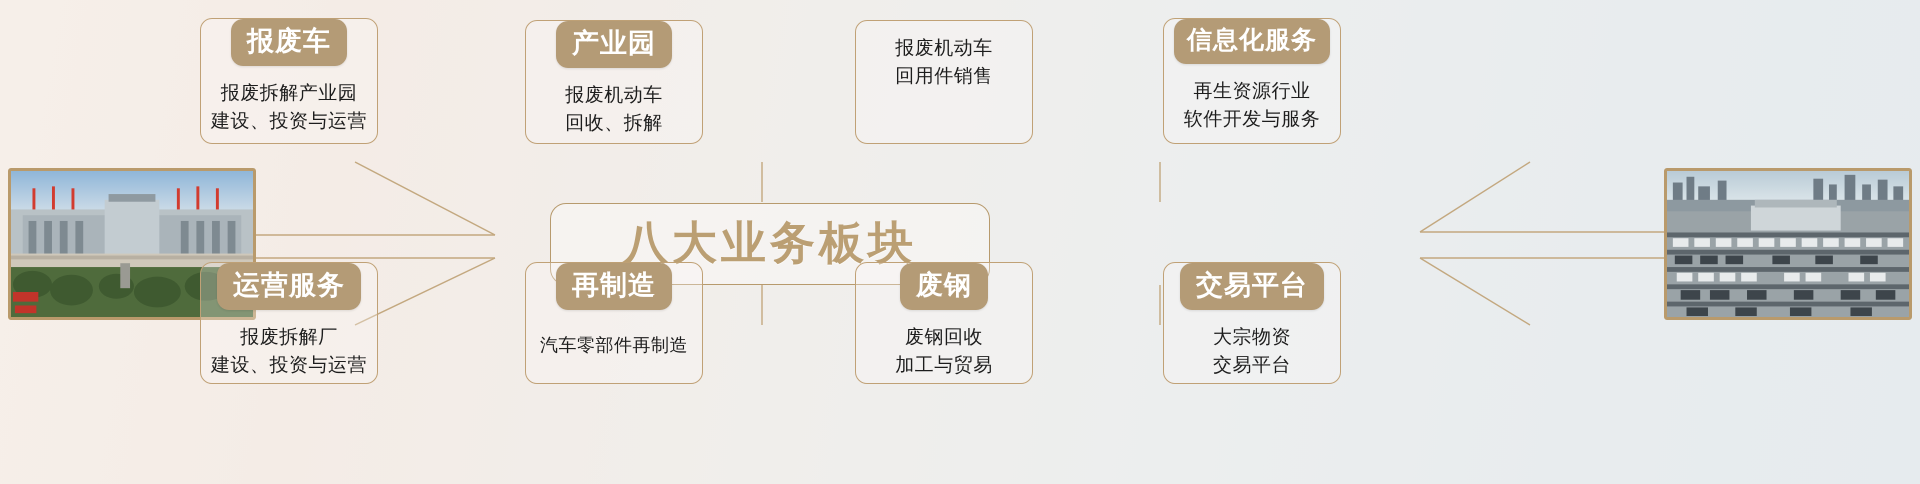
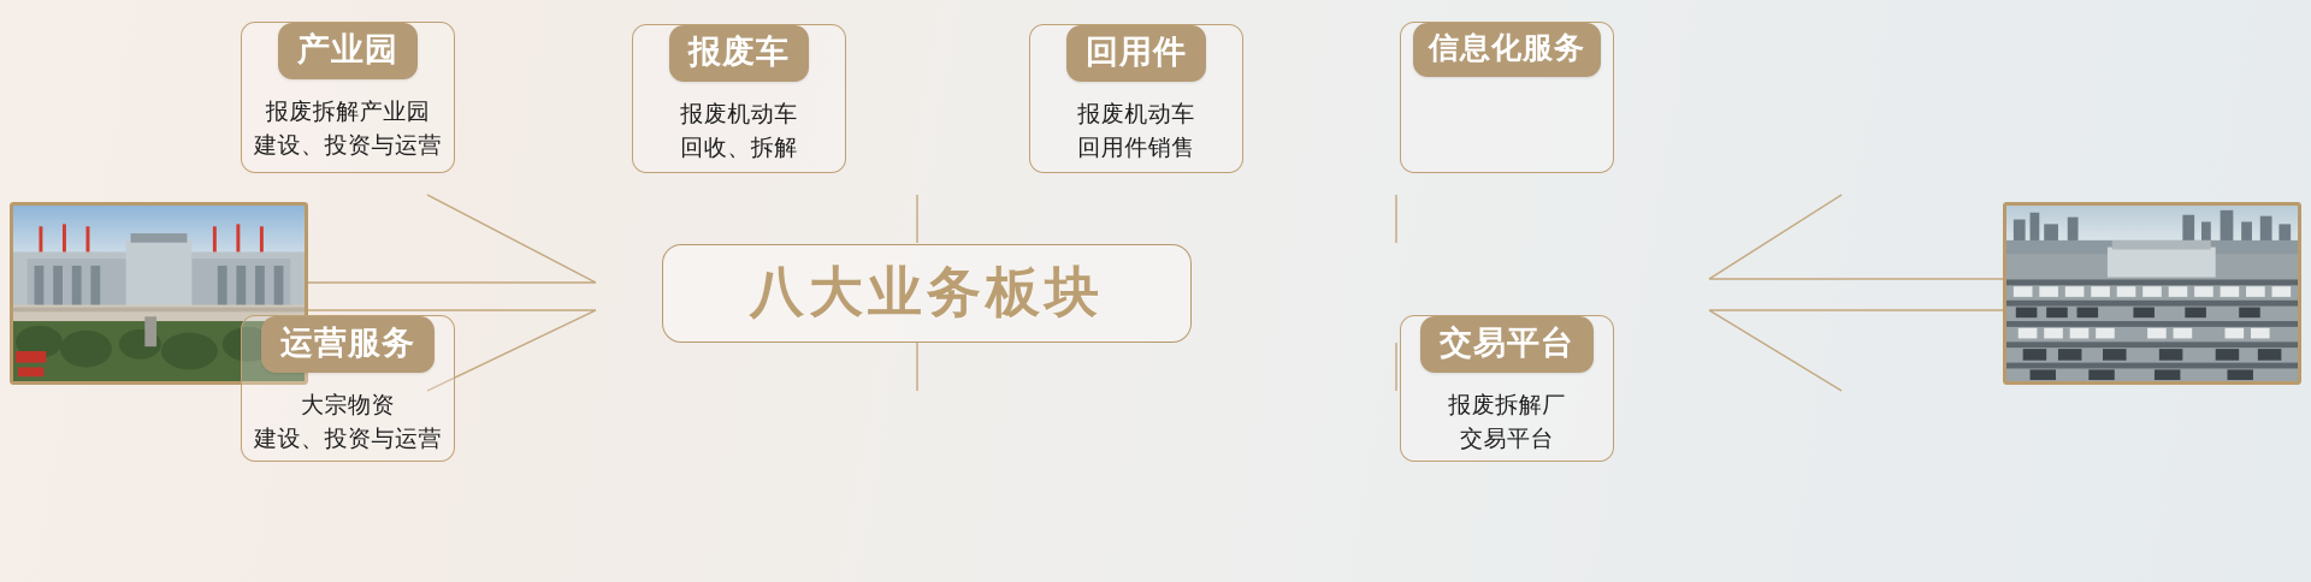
  八大业务板块
- 报废车
+ 产业园
  报废拆解产业园
  建设、投资与运营
- 产业园
+ 报废车
  报废机动车
  回收、拆解
+ 回用件
  报废机动车
  回用件销售
  信息化服务
- 再生资源行业
- 软件开发与服务
  运营服务
- 报废拆解厂
+ 大宗物资
  建设、投资与运营
- 再制造
- 汽车零部件再制造
- 废钢
- 废钢回收
- 加工与贸易
  交易平台
- 大宗物资
+ 报废拆解厂
  交易平台
